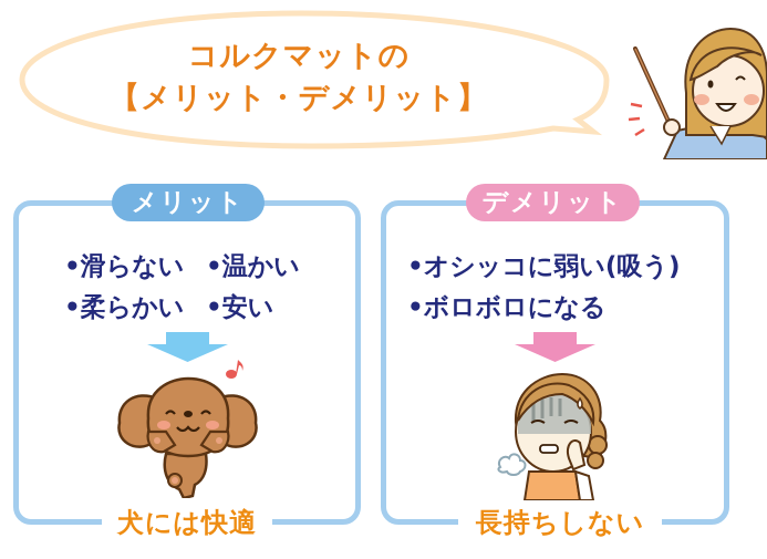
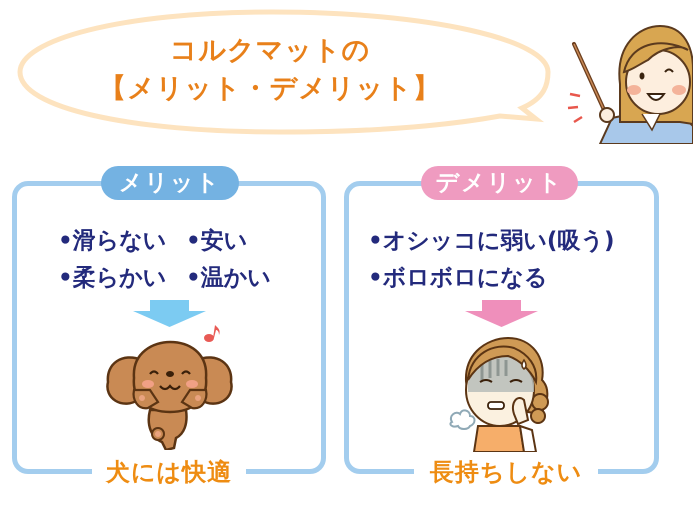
  コルクマットの
  【メリット・デメリット】
  メリット
  •滑らない
- •温かい
+ •安い
  •柔らかい
- •安い
+ •温かい
  犬には快適
  デメリット
  •オシッコに弱い(吸う)
  •ボロボロになる
  長持ちしない
